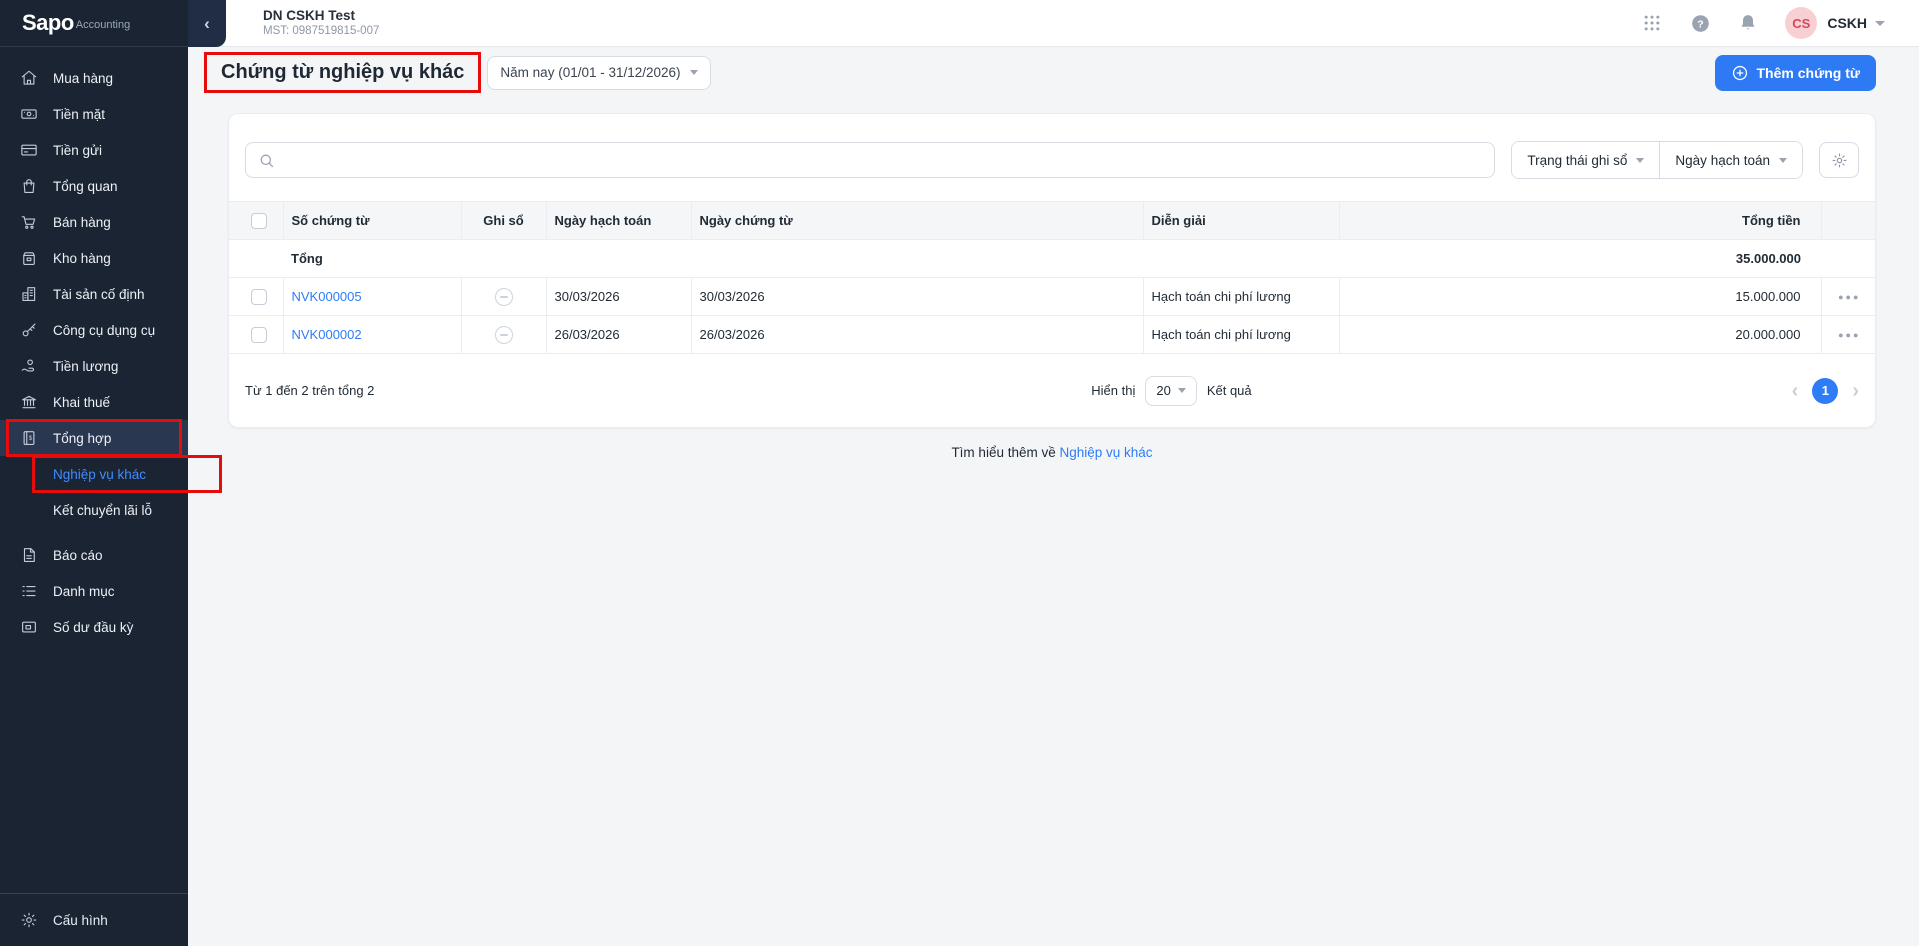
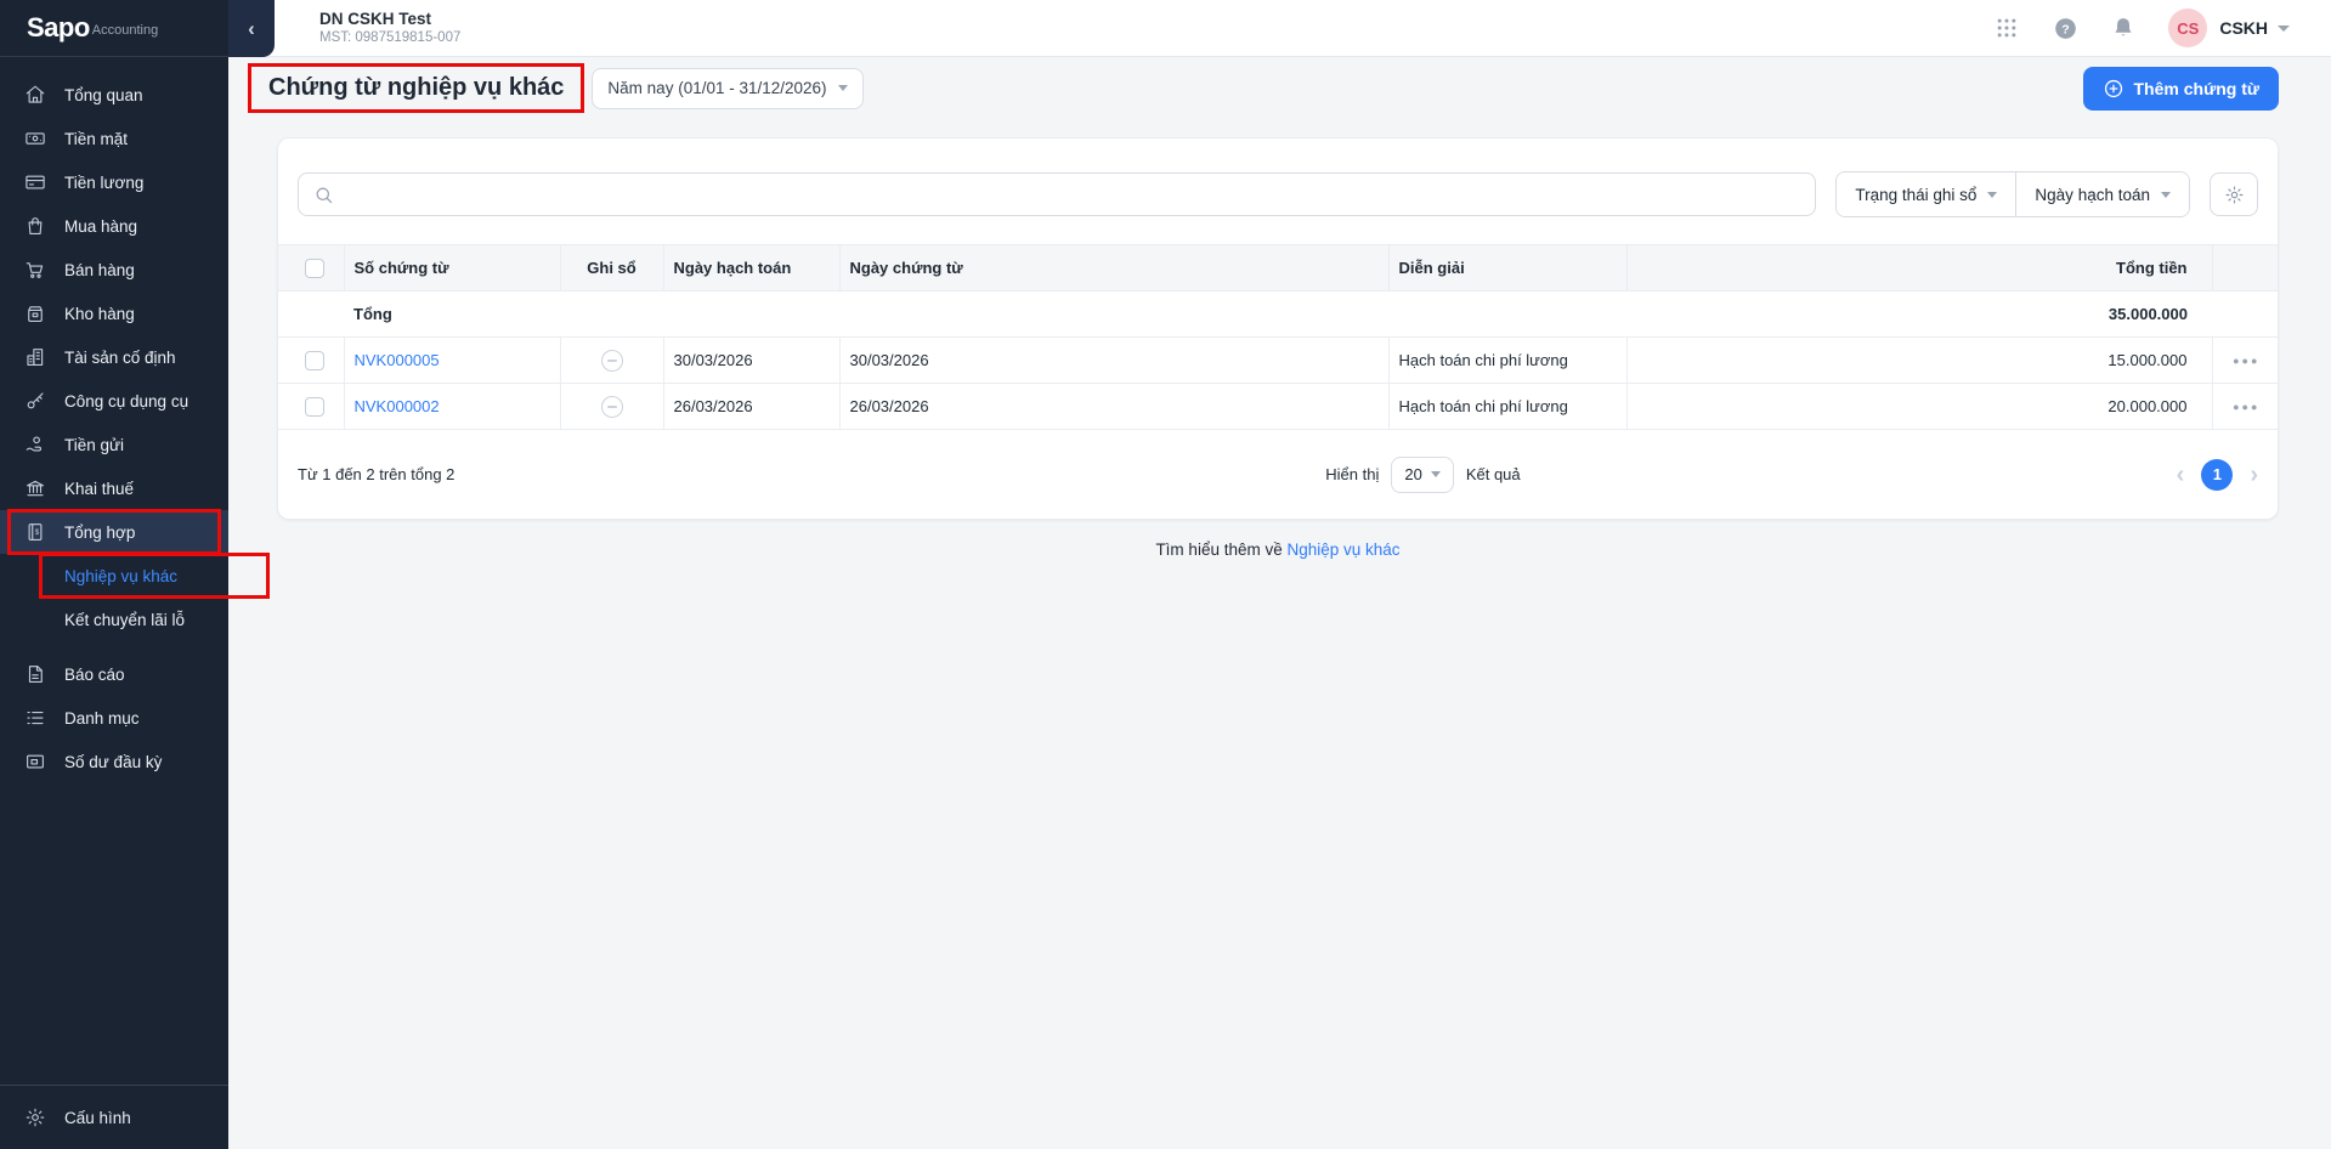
  Sapo
  Accounting
- Mua hàng
+ Tổng quan
  Tiền mặt
- Tiền gửi
+ Tiền lương
- Tổng quan
+ Mua hàng
  Bán hàng
  Kho hàng
  Tài sản cố định
  Công cụ dụng cụ
- Tiền lương
+ Tiền gửi
  Khai thuế
  Tổng hợp
  Nghiệp vụ khác
  Kết chuyển lãi lỗ
  Báo cáo
  Danh mục
  Số dư đầu kỳ
  Cấu hình
  ‹
  DN CSKH Test
  MST: 0987519815-007
  ?
  CS
  CSKH
  Chứng từ nghiệp vụ khác
  Năm nay (01/01 - 31/12/2026)
  Thêm chứng từ
  Trạng thái ghi sổ
  Ngày hạch toán
  	Số chứng từ	Ghi sổ	Ngày hạch toán	Ngày chứng từ	Diễn giải	Tổng tiền
  	Tổng					35.000.000
  	NVK000005		30/03/2026	30/03/2026	Hạch toán chi phí lương	15.000.000	●●●
  	NVK000002		26/03/2026	26/03/2026	Hạch toán chi phí lương	20.000.000	●●●
  Từ 1 đến 2 trên tổng 2
  Hiển thị
  20
  Kết quả
  ‹
  1
  ›
  Tìm hiểu thêm về Nghiệp vụ khác
